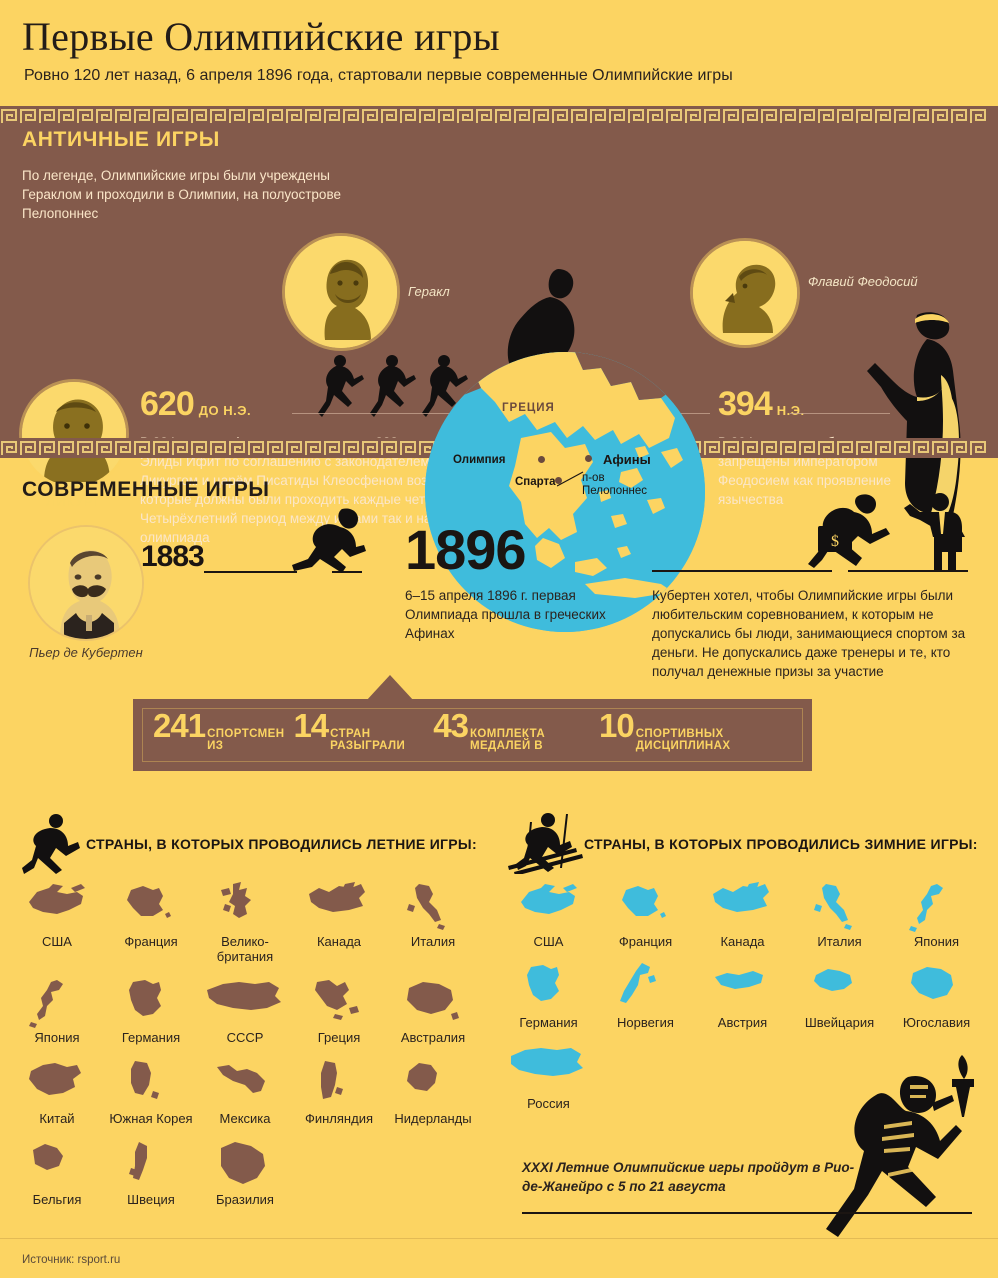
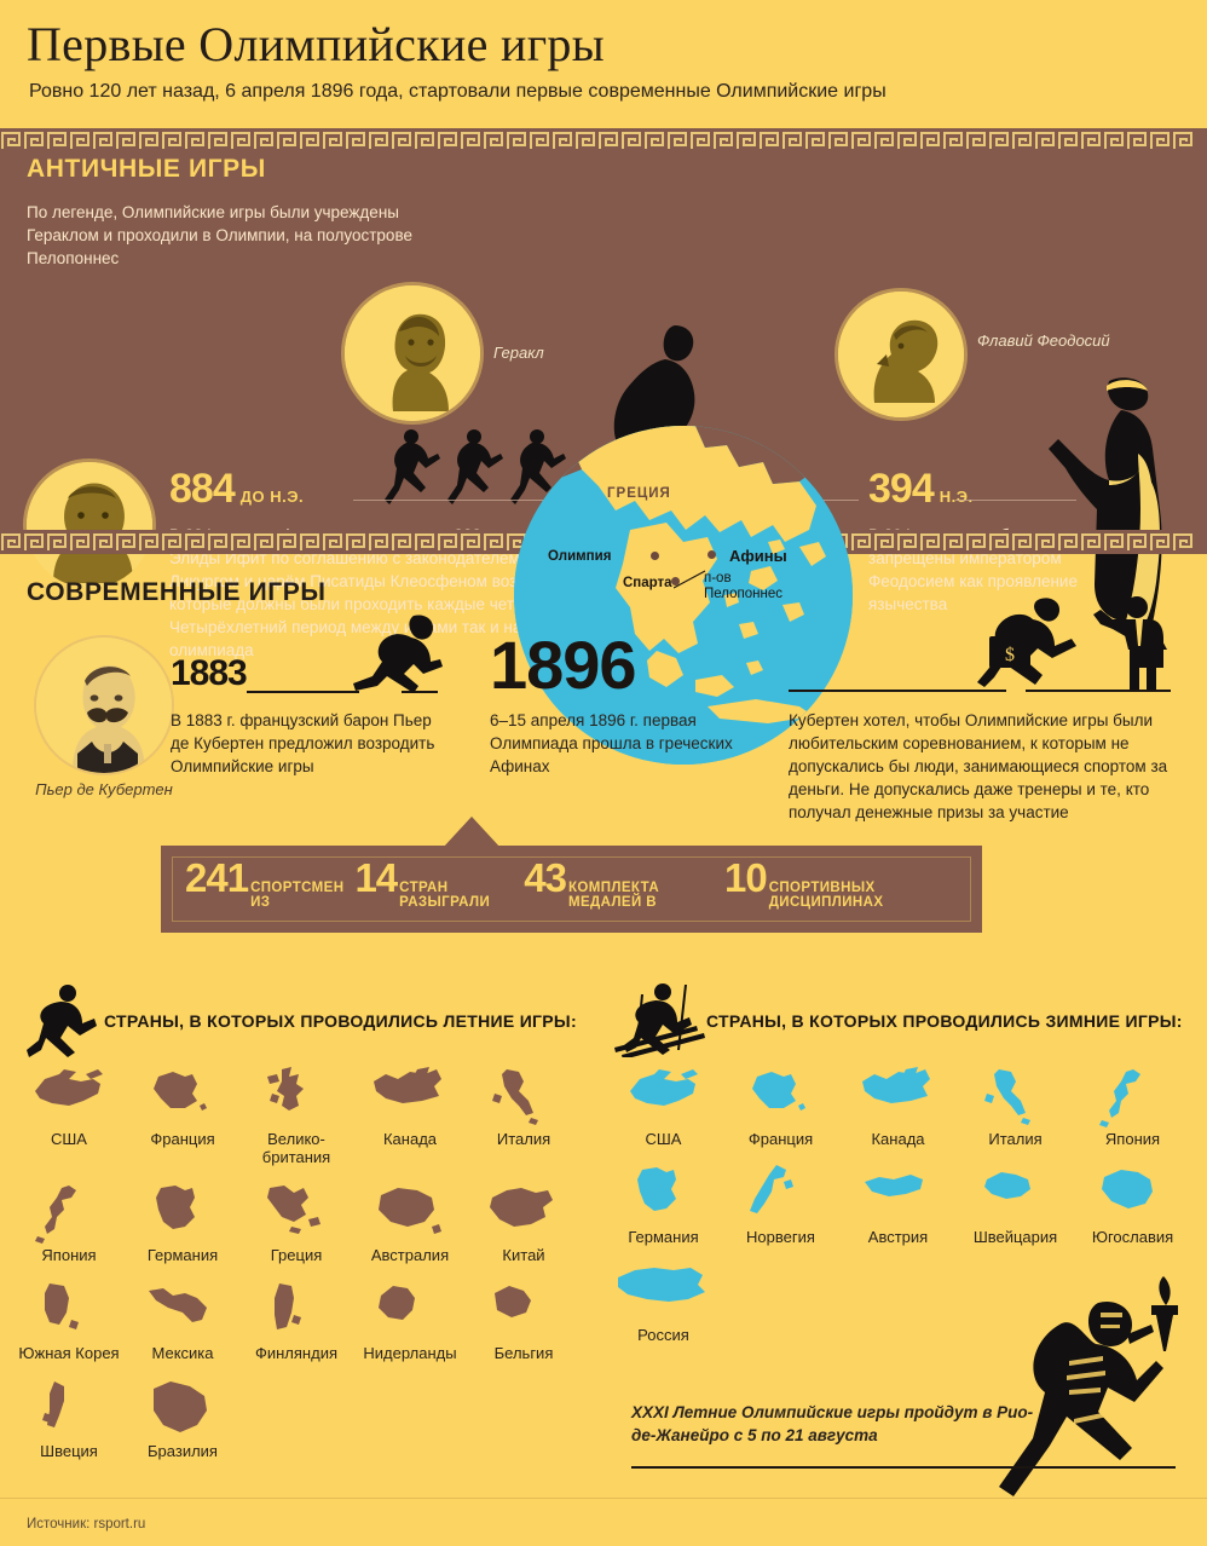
  Первые Олимпийские игры
  Ровно 120 лет назад, 6 апреля 1896 года, стартовали первые современные Олимпийские игры
  АНТИЧНЫЕ ИГРЫ
  По легенде, Олимпийские игры были учреждены Гераклом и проходили в Олимпии, на полуострове Пелопоннес
  Геракл
  Флавий Феодосий
  ЛИКУРГ
- 620 ДО Н.Э.
+ 884 ДО Н.Э.
  394 Н.Э.
  запрещены императором Феодосием как проявление язычества
  ГРЕЦИЯ
  Олимпия
  Афины
  Спарта
  п-ов Пелопоннес
  СОВРЕМЕННЫЕ ИГРЫ
  Пьер де Кубертен
  1883
+ В 1883 г. французский барон Пьер де Кубертен предложил возродить Олимпийские игры
  1896
  6–15 апреля 1896 г. первая Олимпиада прошла в греческих Афинах
  Кубертен хотел, чтобы Олимпийские игры были любительским соревнованием, к которым не допускались бы люди, занимающиеся спортом за деньги. Не допускались даже тренеры и те, кто получал денежные призы за участие
  $
  241
  СПОРТСМЕН ИЗ
  14
  СТРАН РАЗЫГРАЛИ
  43
  КОМПЛЕКТА МЕДАЛЕЙ В
  10
  СПОРТИВНЫХ ДИСЦИПЛИНАХ
  СТРАНЫ, В КОТОРЫХ ПРОВОДИЛИСЬ ЛЕТНИЕ ИГРЫ:
  США
  Франция
  Велико-​британия
  Канада
  Италия
  Япония
  Германия
- СССР
  Греция
  Австралия
  Китай
  Южная Корея
  Мексика
  Финляндия
  Нидерланды
  Бельгия
  Швеция
  Бразилия
  СТРАНЫ, В КОТОРЫХ ПРОВОДИЛИСЬ ЗИМНИЕ ИГРЫ:
  США
  Франция
  Канада
  Италия
  Япония
  Германия
  Норвегия
  Австрия
  Швейцария
  Югославия
  Россия
  XXXI Летние Олимпийские игры пройдут в Рио-де-Жанейро с 5 по 21 августа
  Источник: rsport.ru
